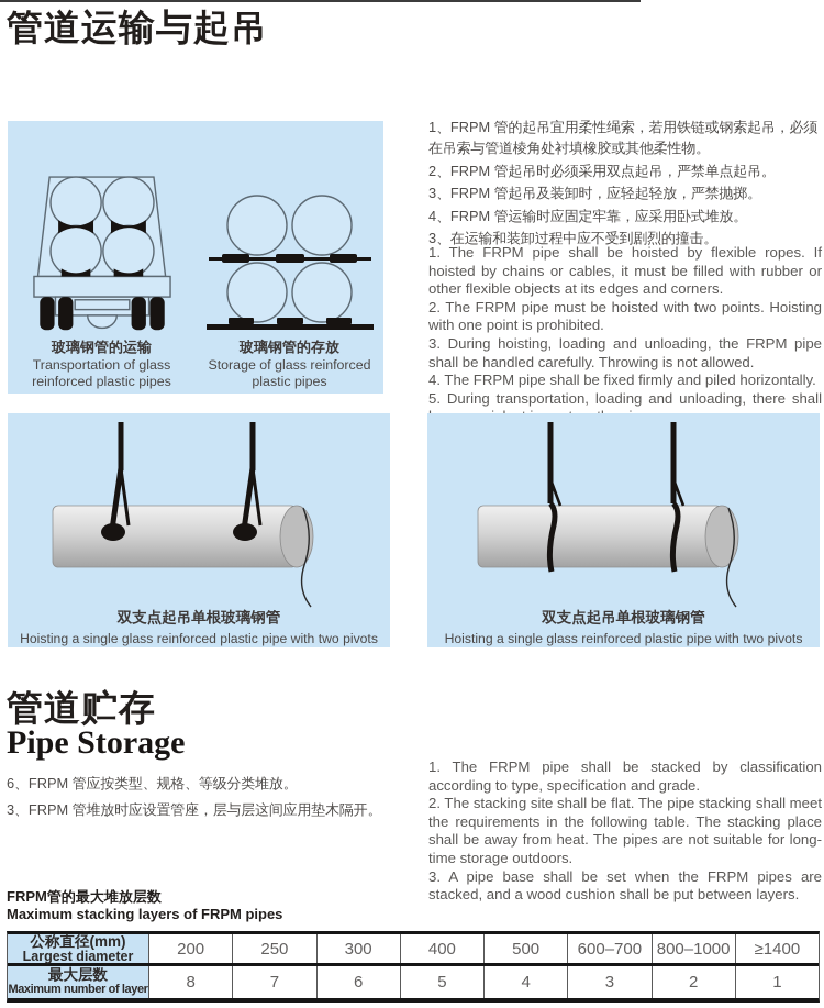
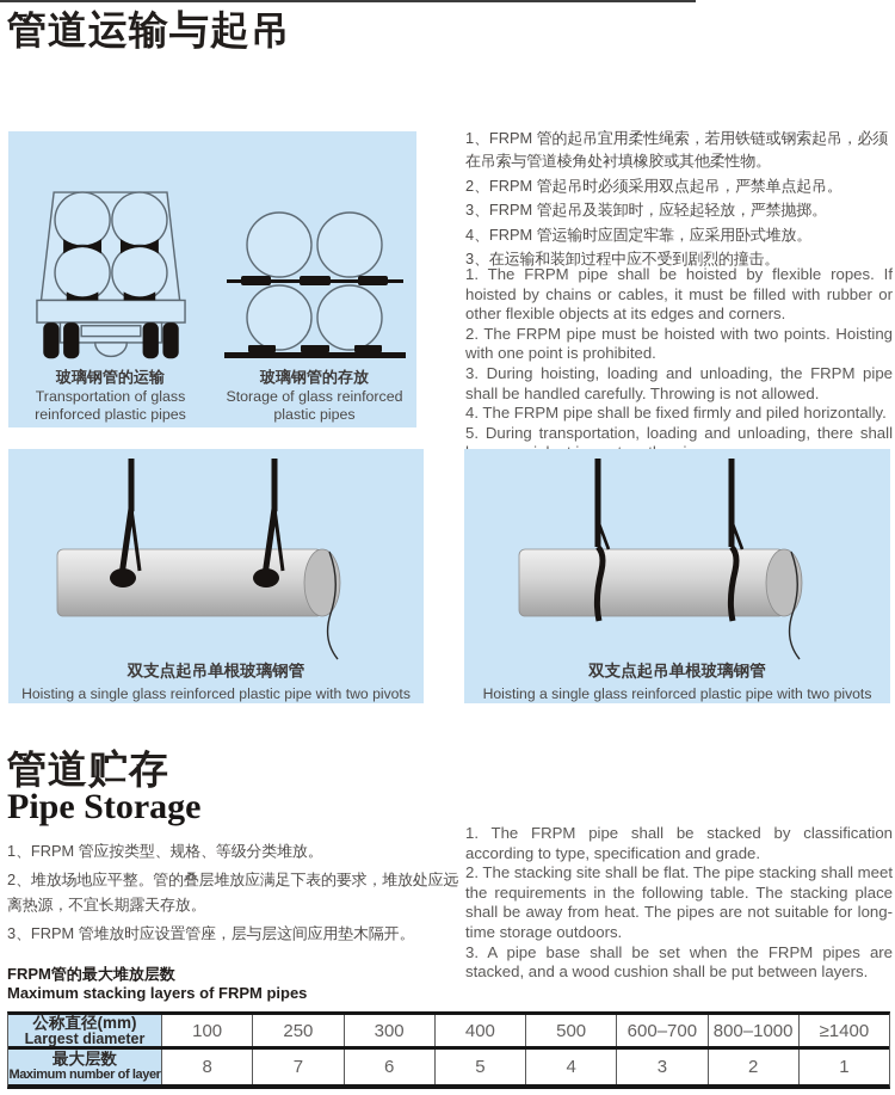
  管道运输与起吊
  玻璃钢管的运输
  Transportation of glass reinforced plastic pipes
  玻璃钢管的存放
  Storage of glass reinforced plastic pipes
  1、FRPM 管的起吊宜用柔性绳索，若用铁链或钢索起吊，必须在吊索与管道棱角处衬填橡胶或其他柔性物。
  2、FRPM 管起吊时必须采用双点起吊，严禁单点起吊。
  3、FRPM 管起吊及装卸时，应轻起轻放，严禁抛掷。
  4、FRPM 管运输时应固定牢靠，应采用卧式堆放。
  3、在运输和装卸过程中应不受到剧烈的撞击。
  1. The FRPM pipe shall be hoisted by flexible ropes. If hoisted by chains or cables, it must be filled with rubber or other flexible objects at its edges and corners.
  2. The FRPM pipe must be hoisted with two points. Hoisting with one point is prohibited.
  3. During hoisting, loading and unloading, the FRPM pipe shall be handled carefully. Throwing is not allowed.
  4. The FRPM pipe shall be fixed firmly and piled horizontally.
  双支点起吊单根玻璃钢管
  Hoisting a single glass reinforced plastic pipe with two pivots
  双支点起吊单根玻璃钢管
  Hoisting a single glass reinforced plastic pipe with two pivots
  管道贮存
  Pipe Storage
- 6、FRPM 管应按类型、规格、等级分类堆放。
+ 1、FRPM 管应按类型、规格、等级分类堆放。
+ 2、堆放场地应平整。管的叠层堆放应满足下表的要求，堆放处应远离热源，不宜长期露天存放。
  3、FRPM 管堆放时应设置管座，层与层这间应用垫木隔开。
  1. The FRPM pipe shall be stacked by classification according to type, specification and grade.
  2. The stacking site shall be flat. The pipe stacking shall meet the requirements in the following table. The stacking place shall be away from heat. The pipes are not suitable for long-time storage outdoors.
  3. A pipe base shall be set when the FRPM pipes are stacked, and a wood cushion shall be put between layers.
  FRPM管的最大堆放层数
  Maximum stacking layers of FRPM pipes
  公称直径(mm)
  Largest diameter
- 200
+ 100
  250
  300
  400
  500
  600–700
  800–1000
  ≥1400
  最大层数
  Maximum number of layer
  8
  7
  6
  5
  4
  3
  2
  1
